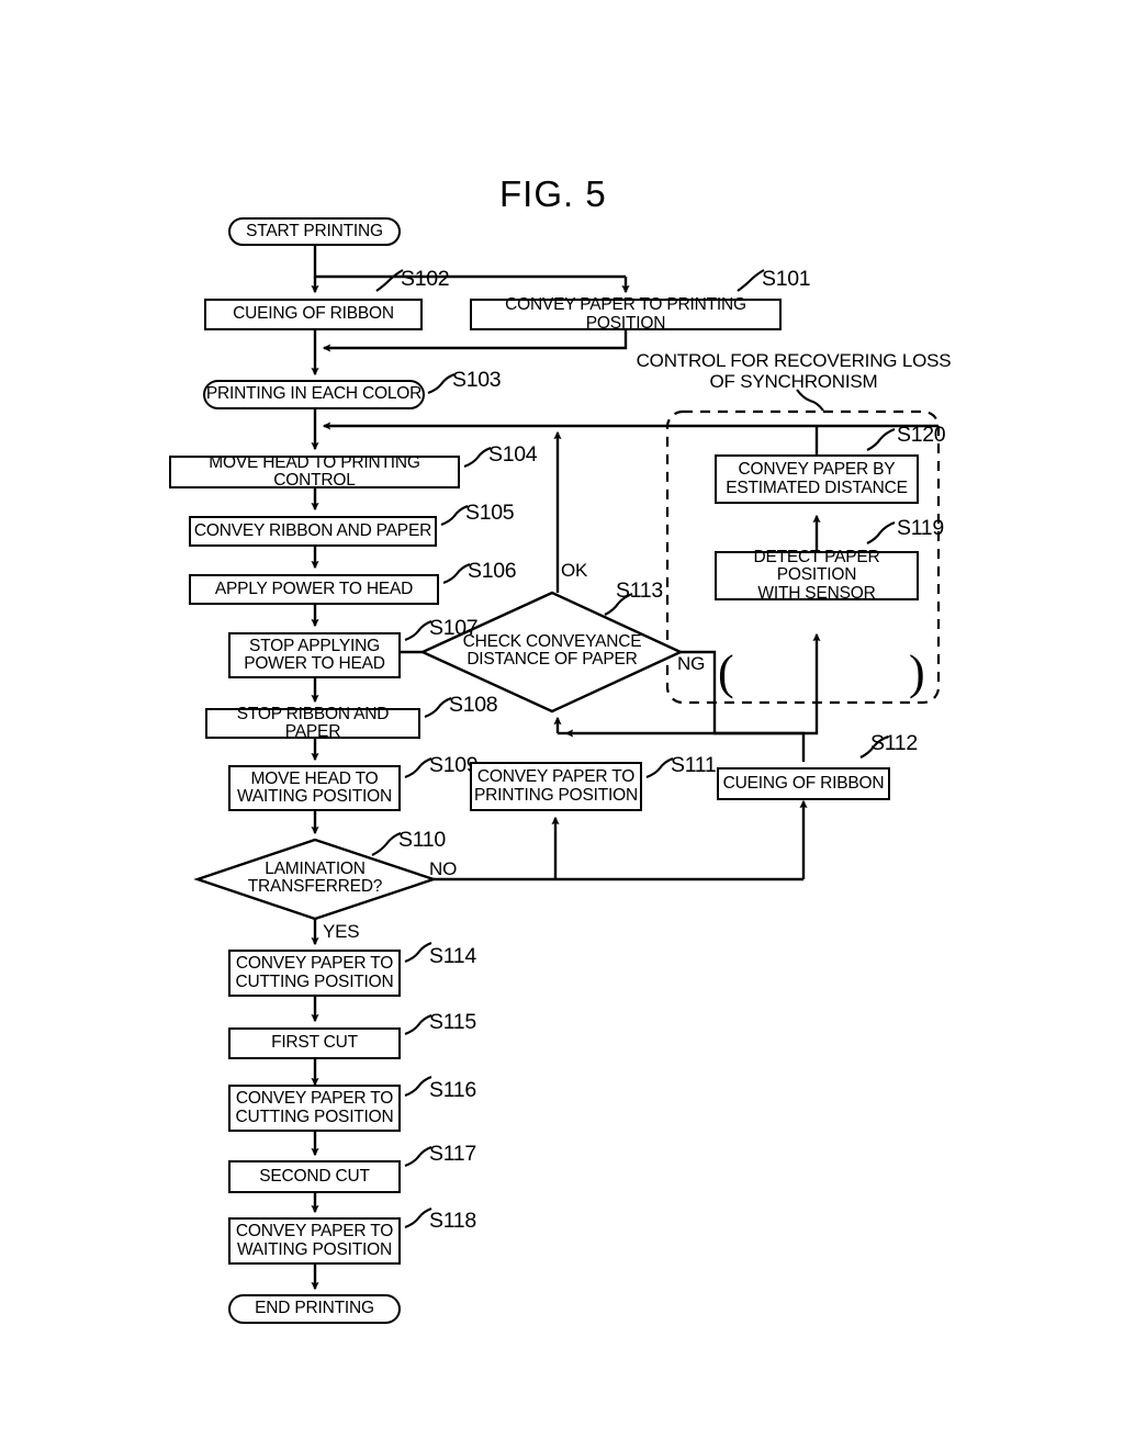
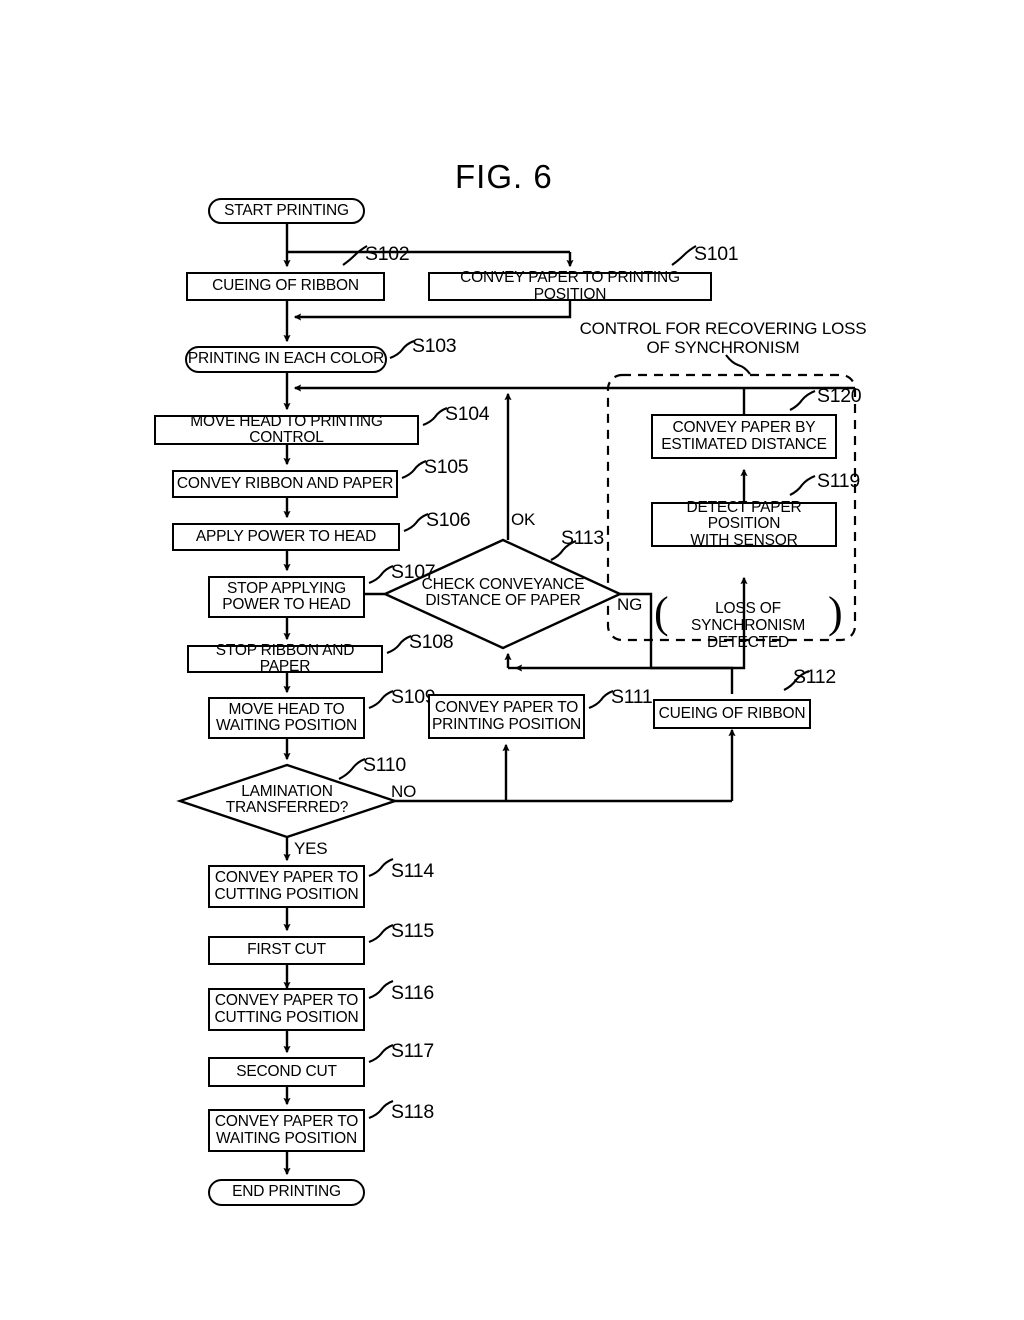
- FIG. 5
+ FIG. 6
  START PRINTING
  CUEING OF RIBBON
  S102
  CONVEY PAPER TO PRINTING POSITION
  S101
  PRINTING IN EACH COLOR
  S103
  MOVE HEAD TO PRINTING CONTROL
  S104
  CONVEY RIBBON AND PAPER
  S105
  APPLY POWER TO HEAD
  S106
  STOP APPLYING
  POWER TO HEAD
  S107
  STOP RIBBON AND PAPER
  S108
  MOVE HEAD TO
  WAITING POSITION
  S10
  LAMINATION
  TRANSFERRED?
  S110
  CHECK CONVEYANCE
  DISTANCE OF PAPER
  S113
  CONVEY PAPER TO
  PRINTING POSITION
  S111
  CUEING OF RIBBON
  S112
  CONVEY PAPER BY
  ESTIMATED DISTANCE
  S120
  DETECT PAPER POSITION
  WITH SENSOR
  S119
  CONVEY PAPER TO
  CUTTING POSITION
  S114
  FIRST CUT
  S115
  CONVEY PAPER TO
  CUTTING POSITION
  S116
  SECOND CUT
  S117
  CONVEY PAPER TO
  WAITING POSITION
  S118
  END PRINTING
  OK
  NG
  NO
  YES
  CONTROL FOR RECOVERING LOSS
  OF SYNCHRONISM
  (
+ LOSS OF SYNCHRONISM
+ DETECTED
  )
